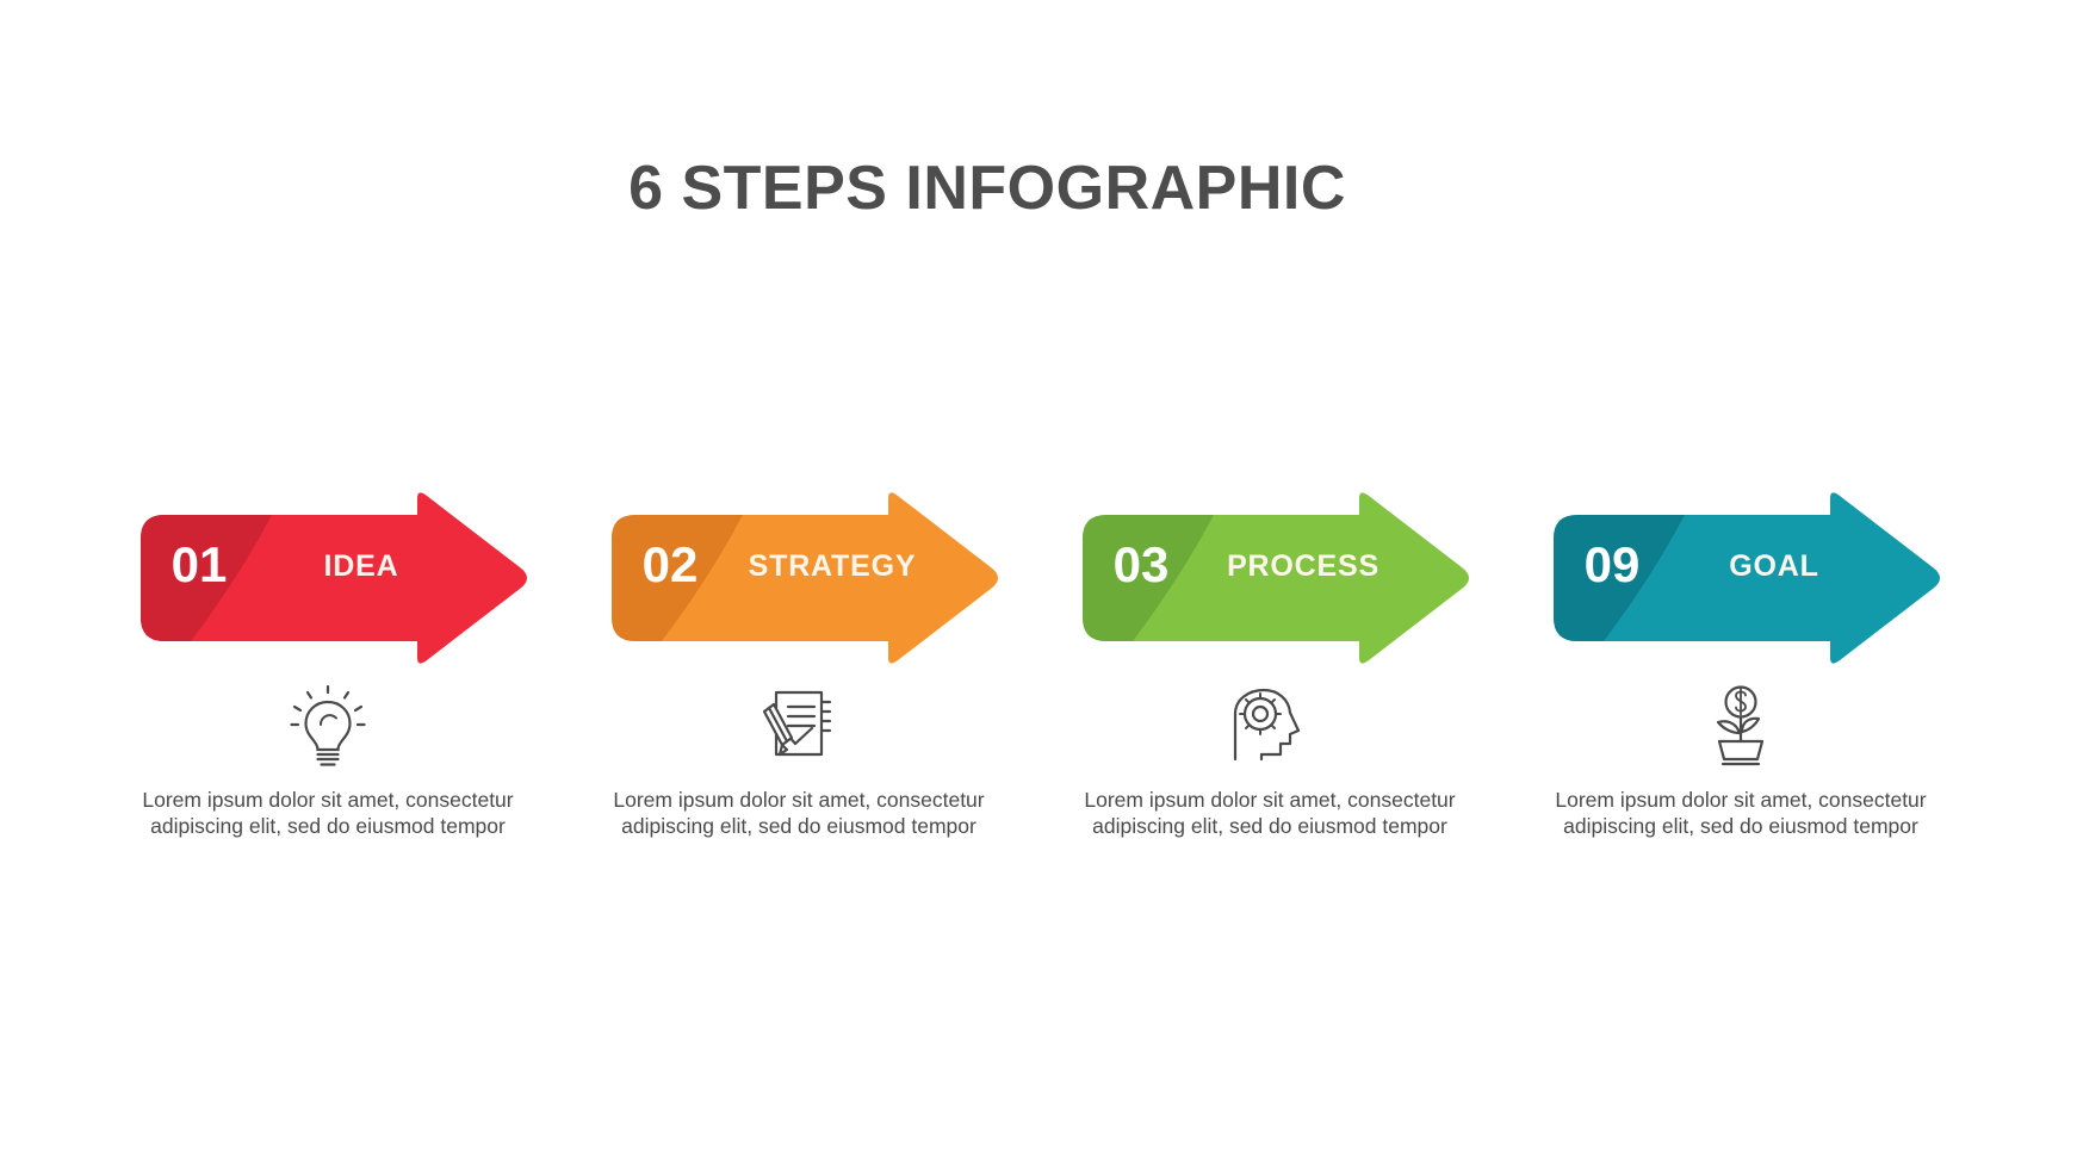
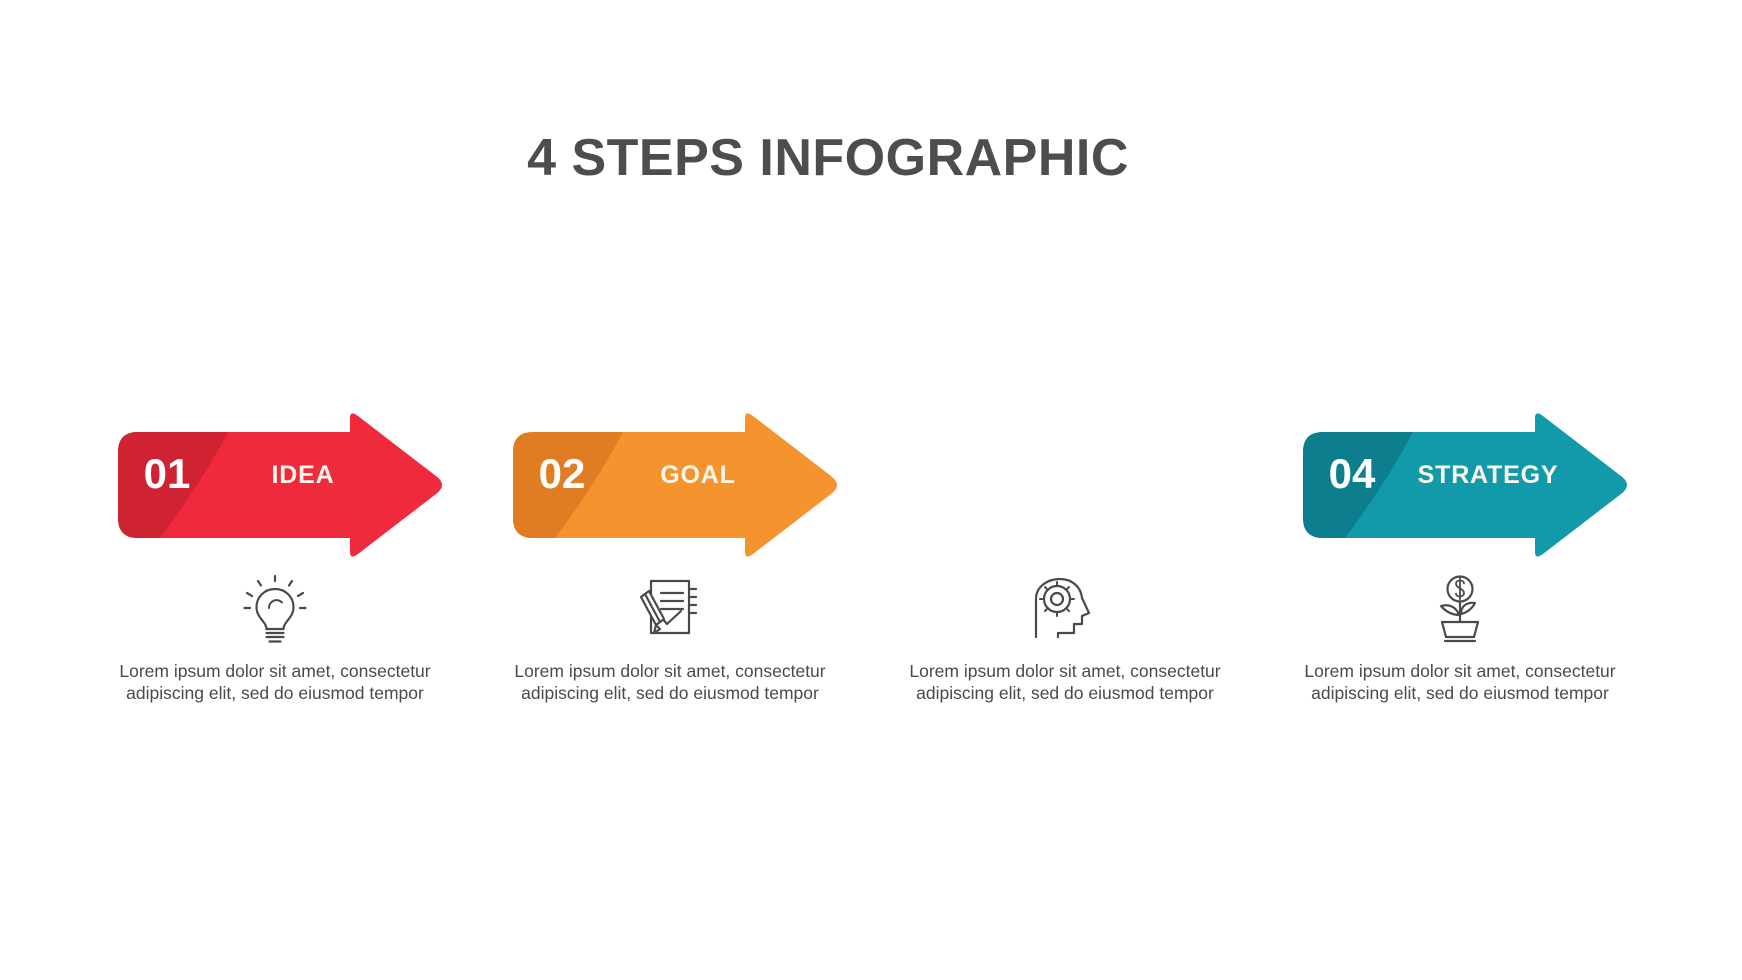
- 6 STEPS INFOGRAPHIC
+ 4 STEPS INFOGRAPHIC
  01
  IDEA
  Lorem ipsum dolor sit amet, consectetur adipiscing elit, sed do eiusmod tempor
  02
- STRATEGY
+ GOAL
  Lorem ipsum dolor sit amet, consectetur adipiscing elit, sed do eiusmod tempor
- 03
- PROCESS
  Lorem ipsum dolor sit amet, consectetur adipiscing elit, sed do eiusmod tempor
- 09
+ 04
- GOAL
+ STRATEGY
  Lorem ipsum dolor sit amet, consectetur adipiscing elit, sed do eiusmod tempor
